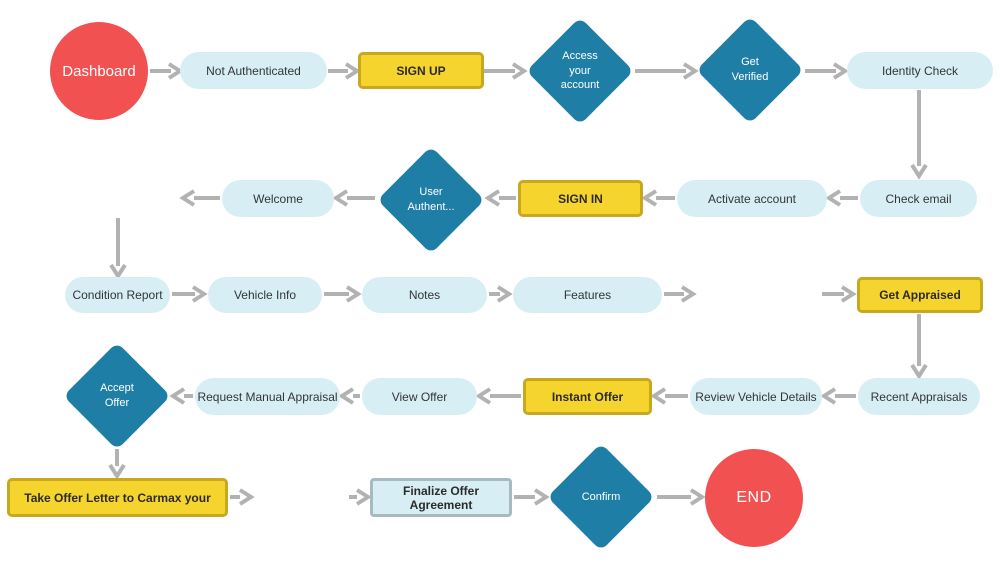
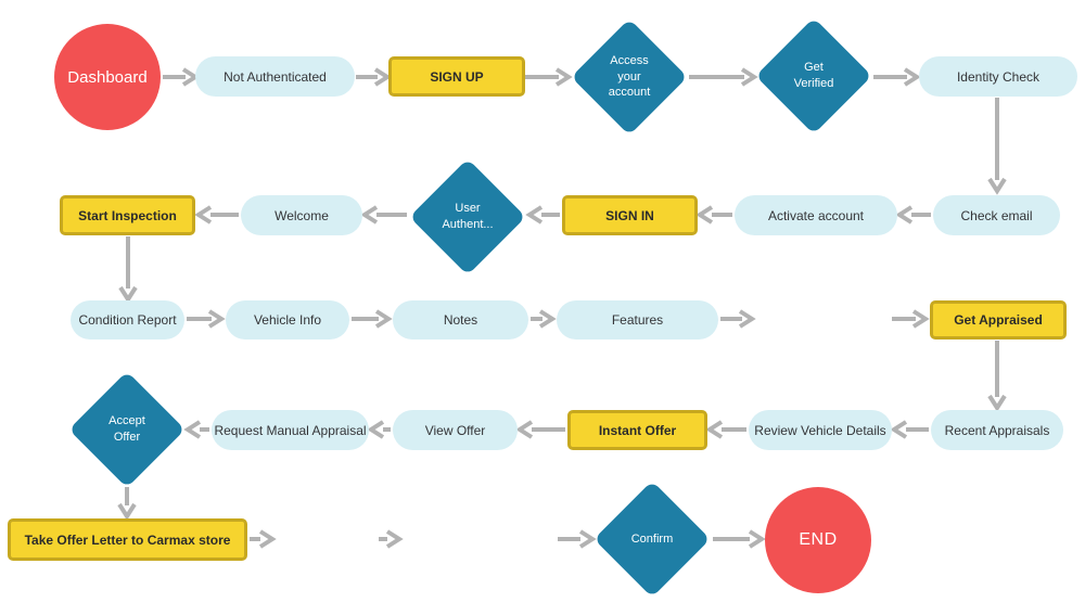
  Dashboard
  Not Authenticated
  SIGN UP
  Access your account
  Get Verified
  Identity Check
  Check email
  Activate account
  SIGN IN
  User Authent...
  Welcome
+ Start Inspection
  Condition Report
  Vehicle Info
  Notes
  Features
  Get Appraised
  Recent Appraisals
  Review Vehicle Details
  Instant Offer
  View Offer
  Request Manual Appraisal
  Accept Offer
- Take Offer Letter to Carmax your
+ Take Offer Letter to Carmax store
- Finalize Offer Agreement
  Confirm
  END
